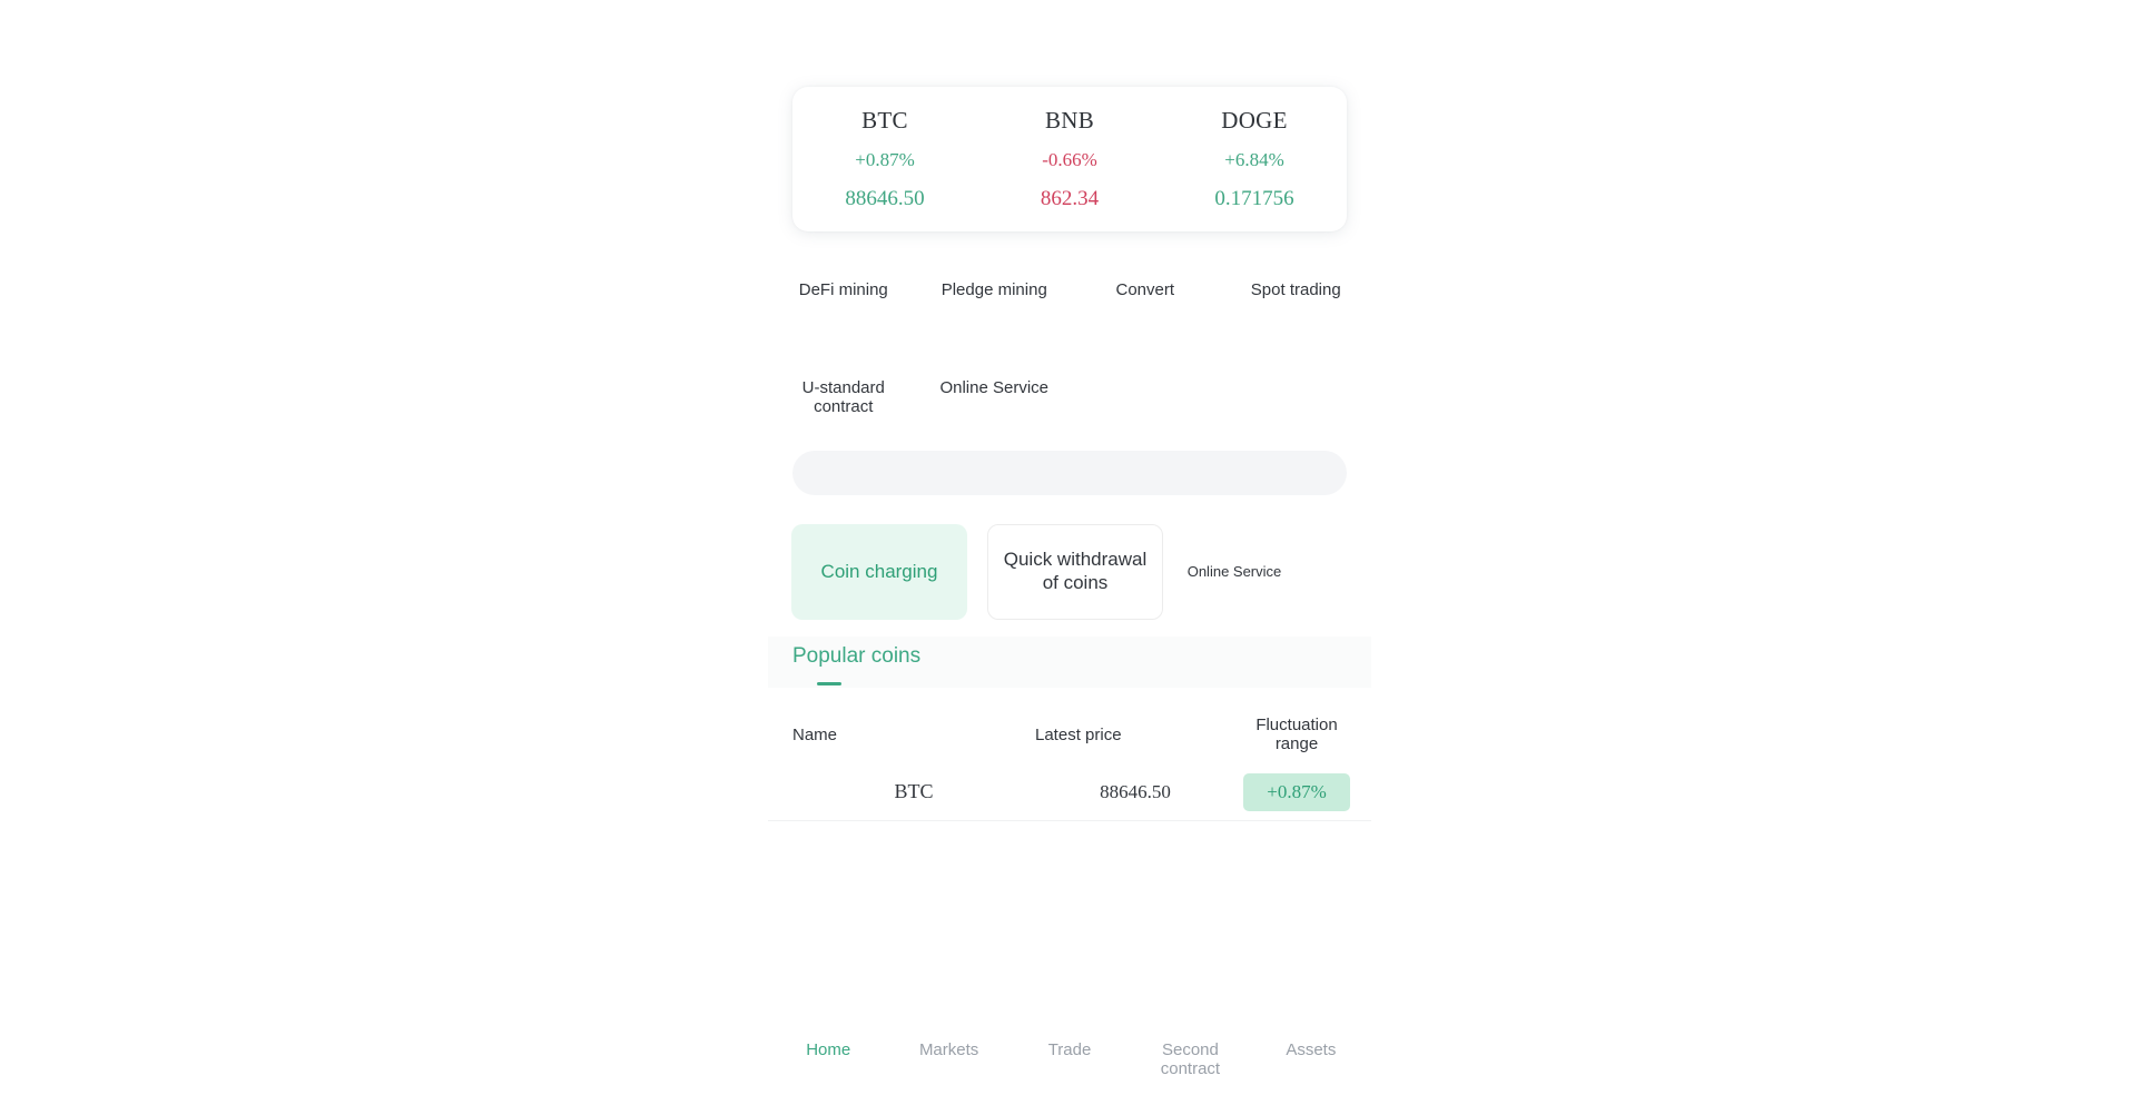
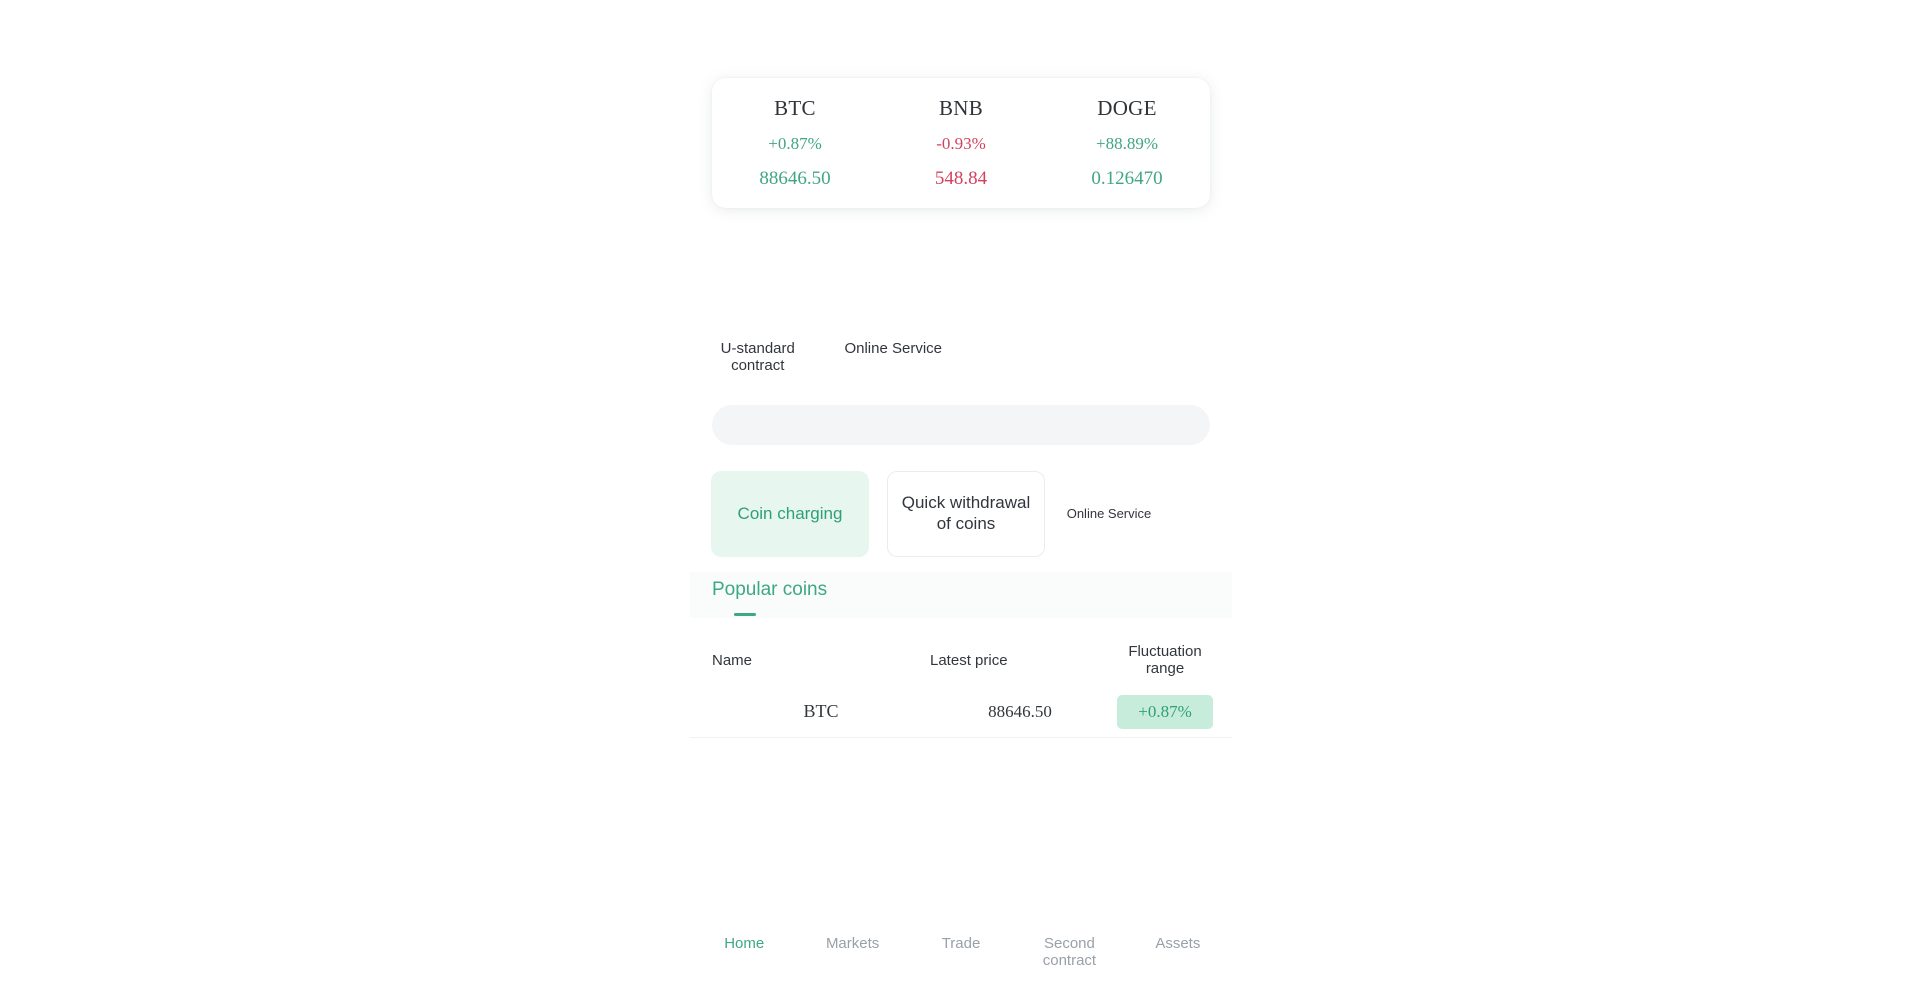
  BTC
  +0.87%
  88646.50
  BNB
- -0.66%
+ -0.93%
- 862.34
+ 548.84
  DOGE
- +6.84%
+ +88.89%
- 0.171756
+ 0.126470
- DeFi mining
- Pledge mining
- Convert
- Spot trading
  U-standard contract
  Online Service
  Coin charging
  Quick withdrawal of coins
  Online Service
  Popular coins
  Name
  Latest price
  Fluctuation range
  BTC
  88646.50
  +0.87%
  Home
  Markets
  Trade
  Second contract
  Assets
